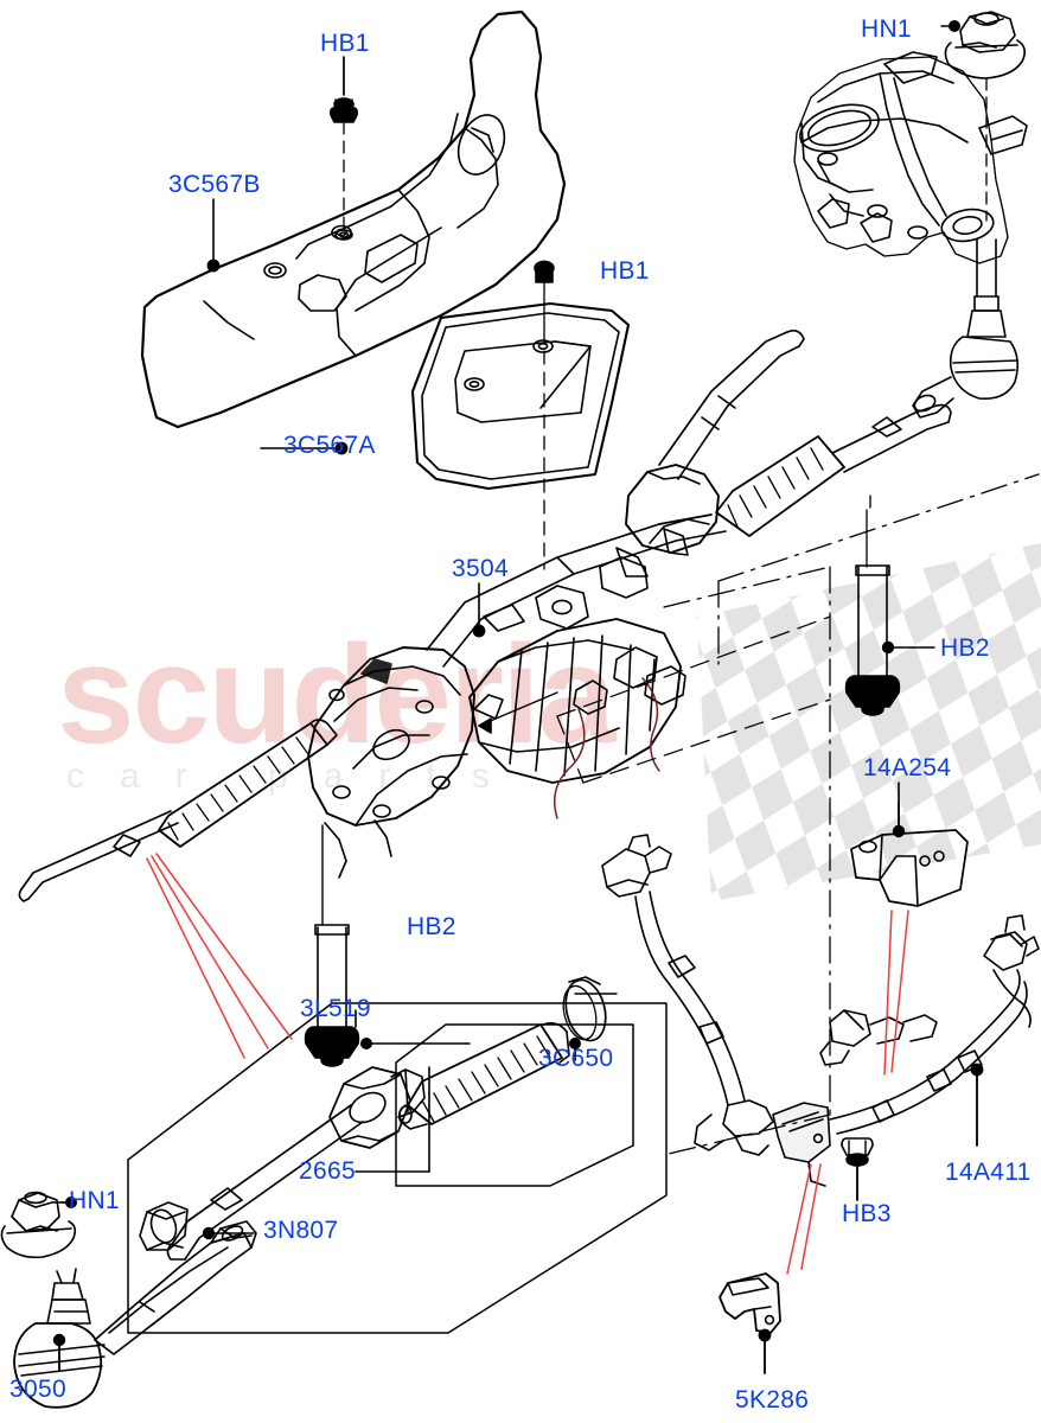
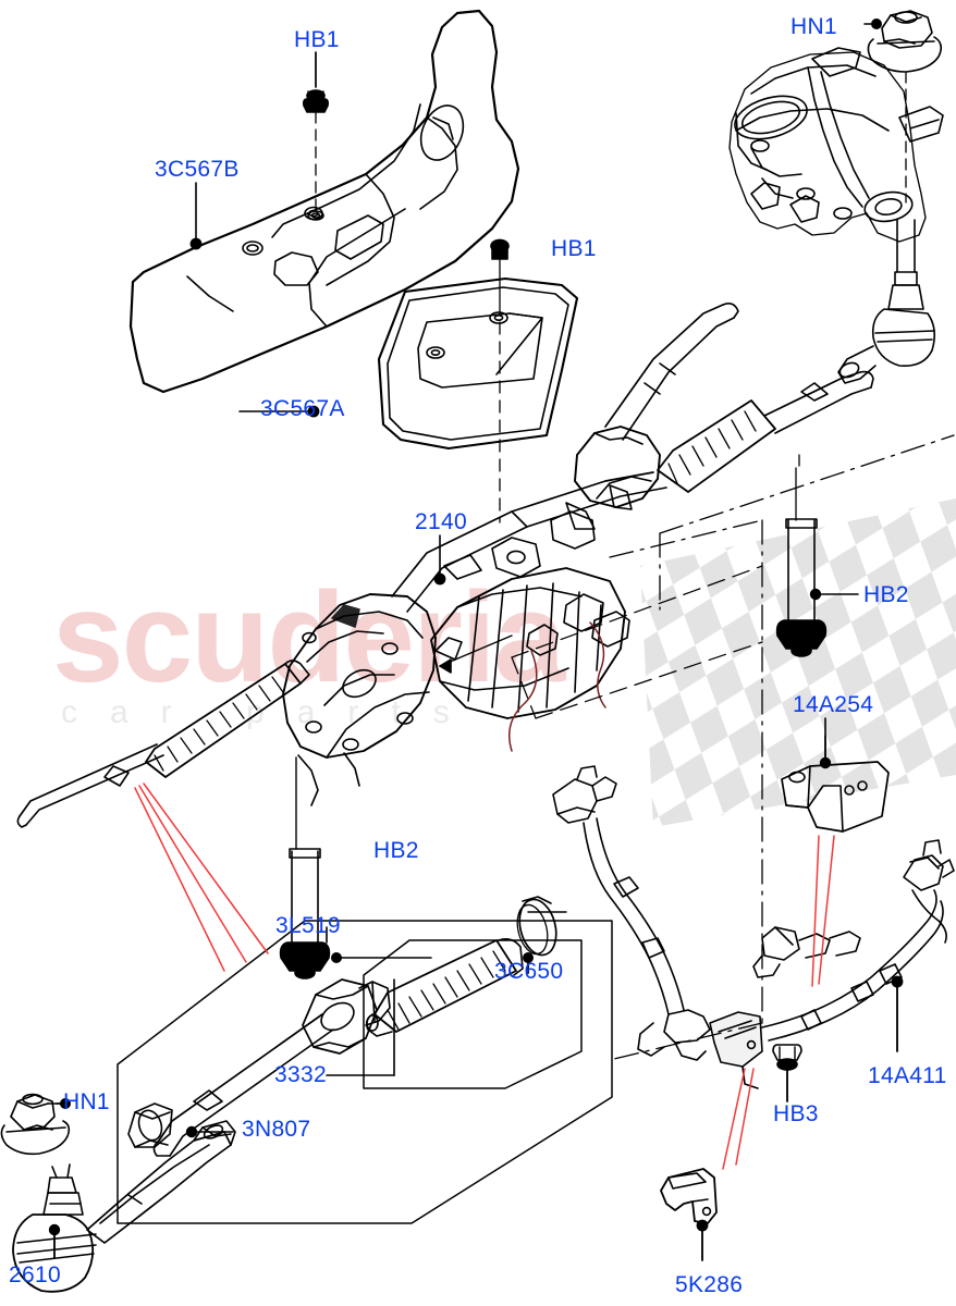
  scuderi
  car pas
  HB1
  HN1
  3C567B
  HB1
  3C567A
- 3504
+ 2140
  HB2
  14A254
  HB2
  3L519
  3C650
- 2665
+ 3332
  14A411
  HB3
  3N807
  HN1
- 3050
+ 2610
  5K286
